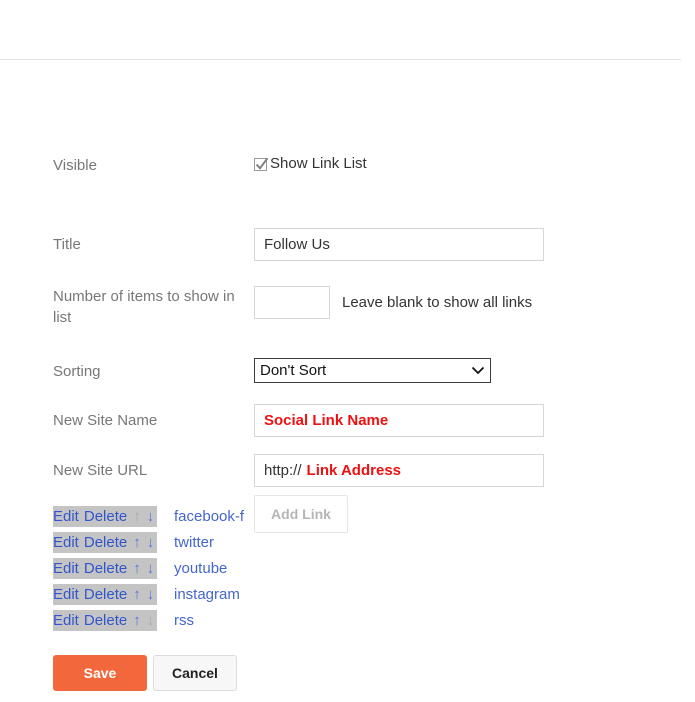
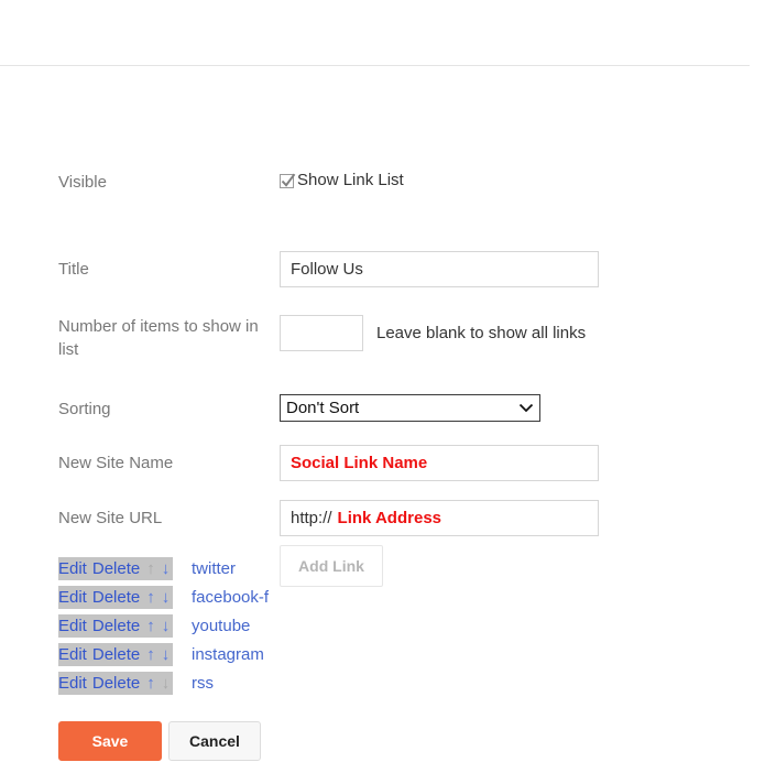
  Visible
  Show Link List
  Title
  Follow Us
  Number of items to show in list
  Leave blank to show all links
  Sorting
  Don't Sort
  New Site Name
  Social Link Name
  New Site URL
  http://
  Link Address
  Add Link
  Edit
  Delete
  ↓
- facebook-f
+ twitter
  Edit
  Delete
  ↑
  ↓
- twitter
+ facebook-f
  Edit
  Delete
  ↑
  ↓
  youtube
  Edit
  Delete
  ↑
  ↓
  instagram
  Edit
  Delete
  ↑
  ↓
  rss
  Save
  Cancel
